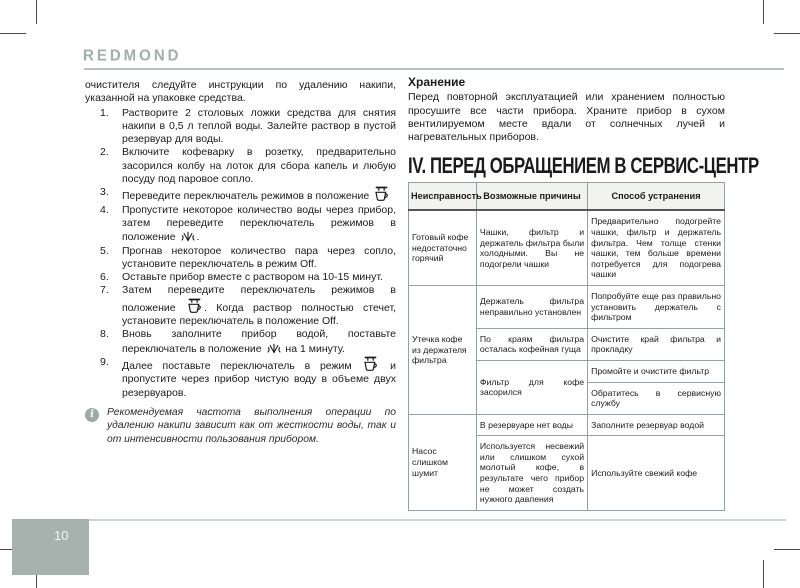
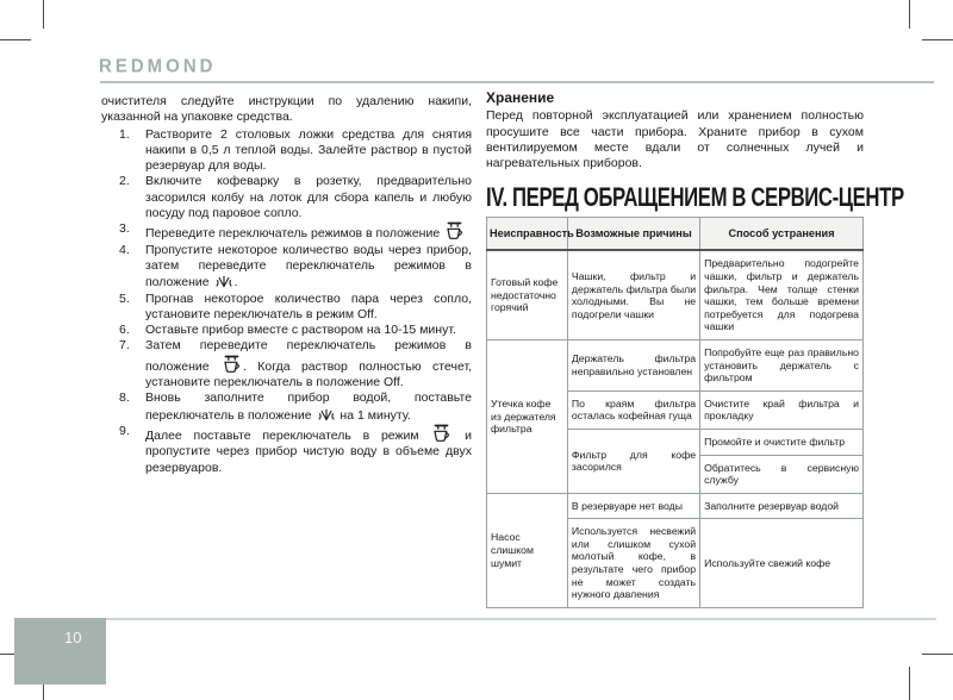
  REDMOND
  очистителя следуйте инструкции по удалению накипи, указанной на упаковке средства.
  1.
  Растворите 2 столовых ложки средства для снятия накипи в 0,5 л теплой воды. Залейте раствор в пустой резервуар для воды.
  2.
  Включите кофеварку в розетку, предварительно засорился колбу на лоток для сбора капель и любую посуду под паровое сопло.
  3.
  Переведите переключатель режимов в положение
  4.
  Пропустите некоторое количество воды через прибор, затем переведите переключатель режимов в положение .
  5.
  Прогнав некоторое количество пара через сопло, установите переключатель в режим Off.
  6.
  Оставьте прибор вместе с раствором на 10-15 минут.
  7.
  Затем переведите переключатель режимов в положение . Когда раствор полностью стечет, установите переключатель в положение Off.
  8.
  Вновь заполните прибор водой, поставьте переключатель в положение на 1 минуту.
  9.
  Далее поставьте переключатель в режим и пропустите через прибор чистую воду в объеме двух резервуаров.
- Рекомендуемая частота выполнения операции по удалению накипи зависит как от жесткости воды, так и от интенсивности пользования прибором.
  Хранение
  Перед повторной эксплуатацией или хранением полностью просушите все части прибора. Храните прибор в сухом вентилируемом месте вдали от солнечных лучей и нагревательных приборов.
  IV. ПЕРЕД ОБРАЩЕНИЕМ В СЕРВИС-ЦЕНТР
  Неисправность	Возможные причины	Способ устранения
  Готовый кофе недостаточно горячий	Чашки, фильтр и держатель фильтра были холодными. Вы не подогрели чашки	Предварительно подогрейте чашки, фильтр и держатель фильтра. Чем толще стенки чашки, тем больше времени потребуется для подогрева чашки
  Утечка кофе из держателя фильтра	Держатель фильтра неправильно установлен	Попробуйте еще раз правильно установить держатель с фильтром
  По краям фильтра осталась кофейная гуща	Очистите край фильтра и прокладку
  Фильтр для кофе засорился	Промойте и очистите фильтр
  Обратитесь в сервисную службу
  Насос слишком шумит	В резервуаре нет воды	Заполните резервуар водой
  Используется несвежий или слишком сухой молотый кофе, в результате чего прибор не может создать нужного давления	Используйте свежий кофе
  10
